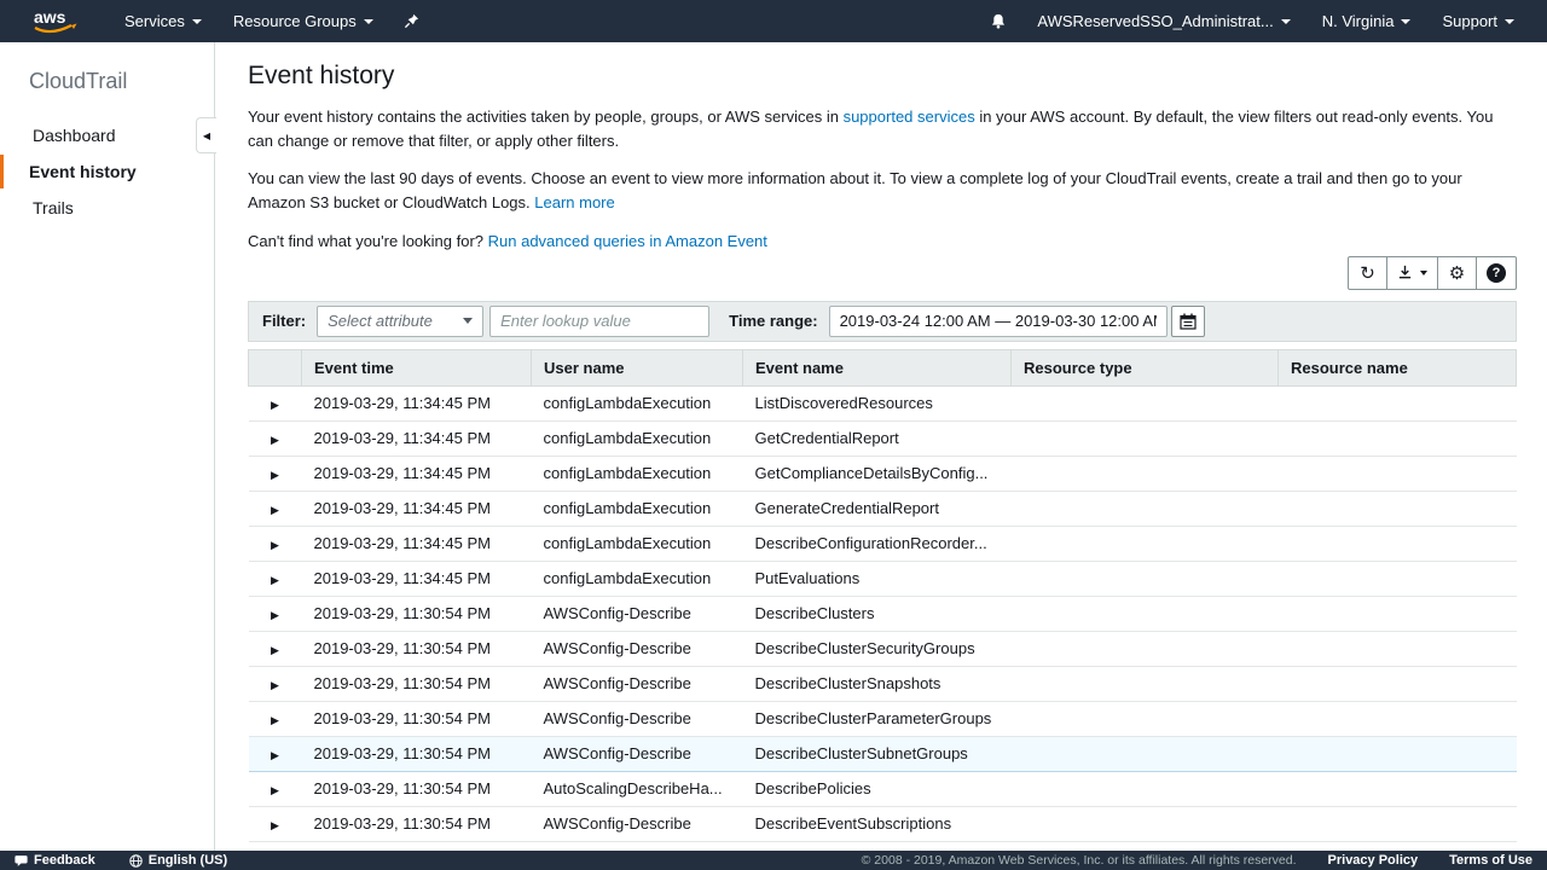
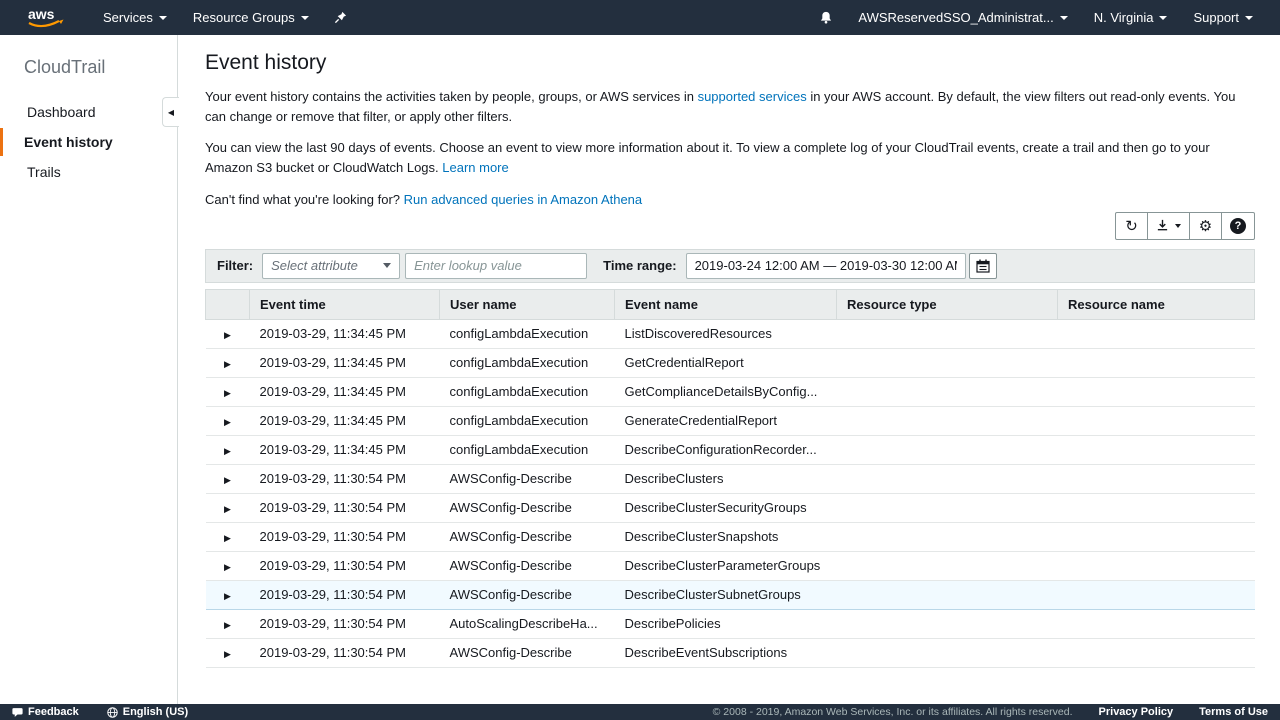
  aws
  Services
  Resource Groups
  AWSReservedSSO_Administrat...
  N. Virginia
  Support
  CloudTrail
  Dashboard
  Event history
  Trails
  ◀
  Event history
  Your event history contains the activities taken by people, groups, or AWS services in supported services in your AWS account. By default, the view filters out read-only events. You can change or remove that filter, or apply other filters.
  You can view the last 90 days of events. Choose an event to view more information about it. To view a complete log of your CloudTrail events, create a trail and then go to your Amazon S3 bucket or CloudWatch Logs. Learn more
- Can't find what you're looking for? Run advanced queries in Amazon Event
+ Can't find what you're looking for? Run advanced queries in Amazon Athena
  ↻
  ⚙
  ?
  Filter:
  Select attribute
  Enter lookup value
  Time range:
  2019-03-24 12:00 AM — 2019-03-30 12:00 A
  	Event time	User name	Event name	Resource type	Resource name
  ▶	2019-03-29, 11:34:45 PM	configLambdaExecution	ListDiscoveredResources
  ▶	2019-03-29, 11:34:45 PM	configLambdaExecution	GetCredentialReport
  ▶	2019-03-29, 11:34:45 PM	configLambdaExecution	GetComplianceDetailsByConfig...
  ▶	2019-03-29, 11:34:45 PM	configLambdaExecution	GenerateCredentialReport
  ▶	2019-03-29, 11:34:45 PM	configLambdaExecution	DescribeConfigurationRecorder...
- ▶	2019-03-29, 11:34:45 PM	configLambdaExecution	PutEvaluations
  ▶	2019-03-29, 11:30:54 PM	AWSConfig-Describe	DescribeClusters
  ▶	2019-03-29, 11:30:54 PM	AWSConfig-Describe	DescribeClusterSecurityGroups
  ▶	2019-03-29, 11:30:54 PM	AWSConfig-Describe	DescribeClusterSnapshots
  ▶	2019-03-29, 11:30:54 PM	AWSConfig-Describe	DescribeClusterParameterGroups
  ▶	2019-03-29, 11:30:54 PM	AWSConfig-Describe	DescribeClusterSubnetGroups
  ▶	2019-03-29, 11:30:54 PM	AutoScalingDescribeHa...	DescribePolicies
  ▶	2019-03-29, 11:30:54 PM	AWSConfig-Describe	DescribeEventSubscriptions
  Feedback
  English (US)
  © 2008 - 2019, Amazon Web Services, Inc. or its affiliates. All rights reserved.
  Privacy Policy
  Terms of Use
